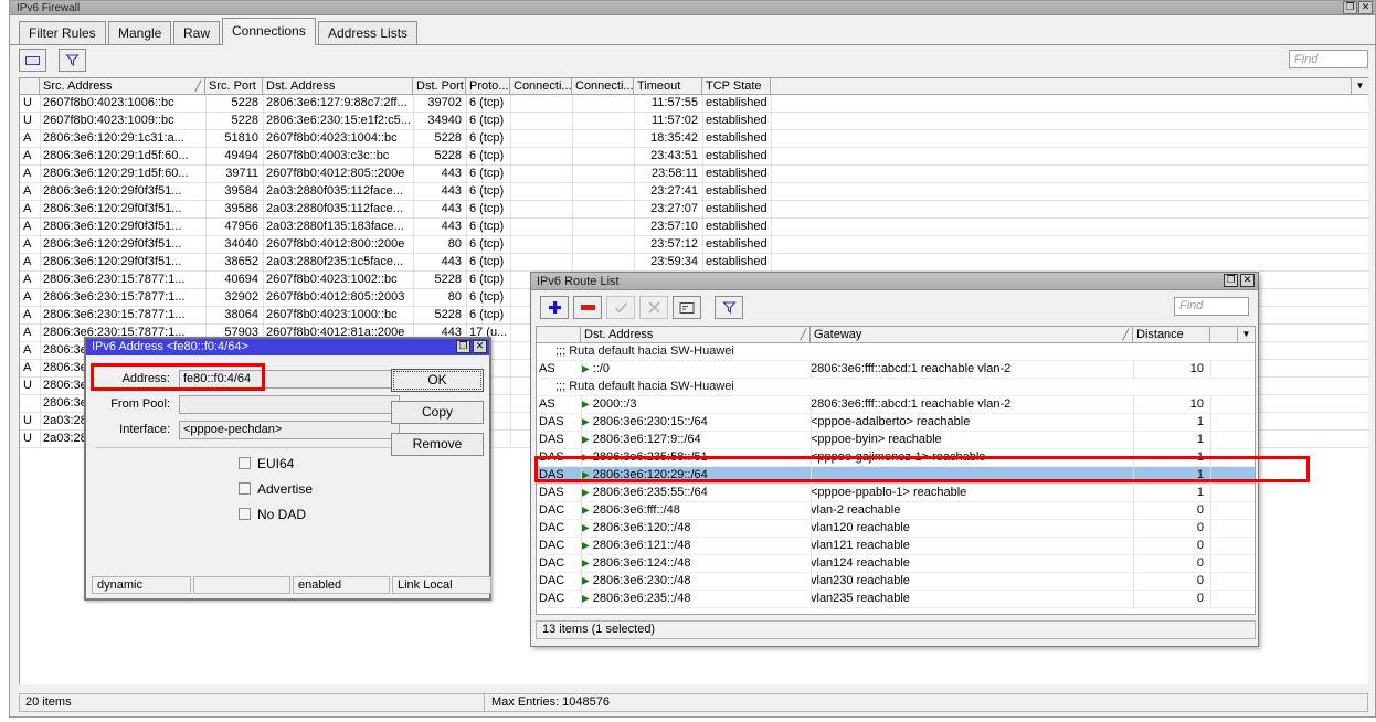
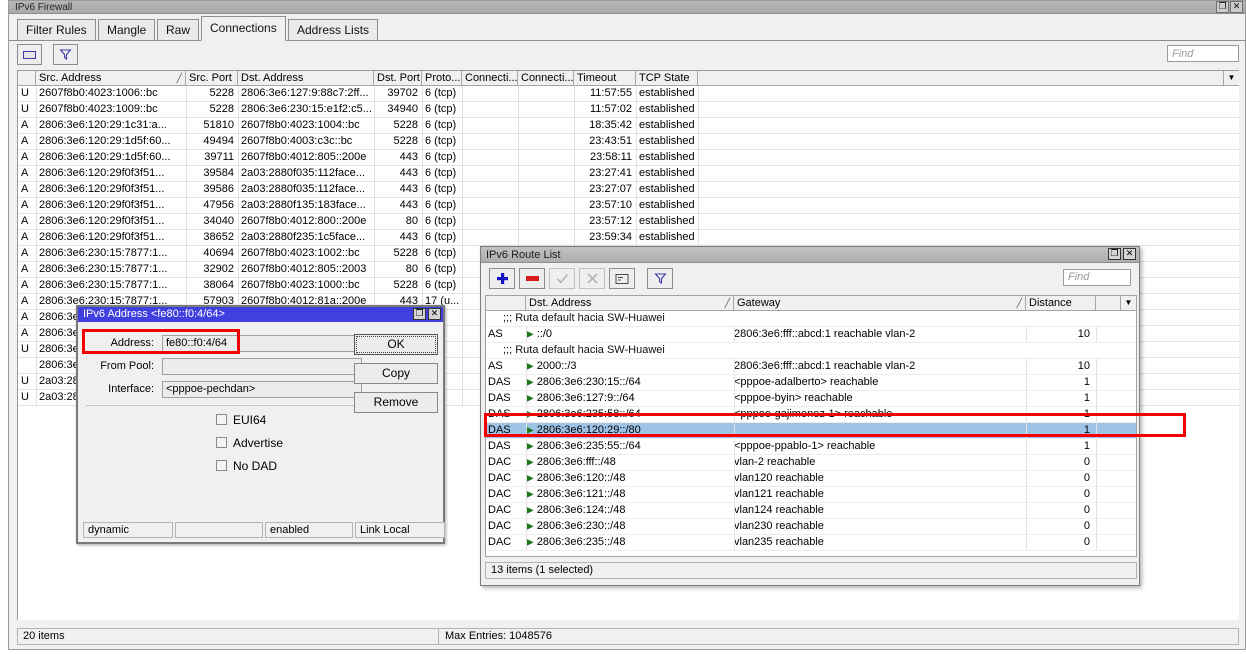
  IPv6 Firewall
  ❐
  ✕
  Filter Rules
  Mangle
  Raw
  Connections
  Address Lists
  Find
  Src. Address
  ╱
  Src. Port
  Dst. Address
  Dst. Port
  Proto...
  Connecti...
  Connecti...
  Timeout
  TCP State
  ▼
  U
  2607f8b0:4023:1006::bc
  5228
  2806:3e6:127:9:88c7:2ff...
  39702
  6 (tcp)
  11:57:55
  established
  U
  2607f8b0:4023:1009::bc
  5228
  2806:3e6:230:15:e1f2:c5...
  34940
  6 (tcp)
  11:57:02
  established
  A
  2806:3e6:120:29:1c31:a...
  51810
  2607f8b0:4023:1004::bc
  5228
  6 (tcp)
  18:35:42
  established
  A
  2806:3e6:120:29:1d5f:60...
  49494
  2607f8b0:4003:c3c::bc
  5228
  6 (tcp)
  23:43:51
  established
  A
  2806:3e6:120:29:1d5f:60...
  39711
  2607f8b0:4012:805::200e
  443
  6 (tcp)
  23:58:11
  established
  A
  2806:3e6:120:29f0f3f51...
  39584
  2a03:2880f035:112face...
  443
  6 (tcp)
  23:27:41
  established
  A
  2806:3e6:120:29f0f3f51...
  39586
  2a03:2880f035:112face...
  443
  6 (tcp)
  23:27:07
  established
  A
  2806:3e6:120:29f0f3f51...
  47956
  2a03:2880f135:183face...
  443
  6 (tcp)
  23:57:10
  established
  A
  2806:3e6:120:29f0f3f51...
  34040
  2607f8b0:4012:800::200e
  80
  6 (tcp)
  23:57:12
  established
  A
  2806:3e6:120:29f0f3f51...
  38652
  2a03:2880f235:1c5face...
  443
  6 (tcp)
  23:59:34
  established
  A
  2806:3e6:230:15:7877:1...
  40694
  2607f8b0:4023:1002::bc
  5228
  6 (tcp)
  A
  2806:3e6:230:15:7877:1...
  32902
  2607f8b0:4012:805::2003
  80
  6 (tcp)
  A
  2806:3e6:230:15:7877:1...
  38064
  2607f8b0:4023:1000::bc
  5228
  6 (tcp)
  A
  2806:3e6:230:15:7877:1...
  57903
  2607f8b0:4012:81a::200e
  443
  17 (u...
  A
  A
  U
  U
  U
  20 items
  Max Entries: 1048576
  IPv6 Address <fe80::f0:4/64>
  ❐
  ✕
  Address:
  fe80::f0:4/64
  From Pool:
  Interface:
  <pppoe-pechdan>
  EUI64
  Advertise
  No DAD
  OK
  Copy
  Remove
  dynamic
  enabled
  Link Local
  IPv6 Route List
  ❐
  ✕
  Find
  Dst. Address
  ╱
  Gateway
  ╱
  Distance
  ▼
  ;;; Ruta default hacia SW-Huawei
  AS
  ▶ ::/0
  2806:3e6:fff::abcd:1 reachable vlan-2
  10
  ;;; Ruta default hacia SW-Huawei
  AS
  ▶ 2000::/3
  2806:3e6:fff::abcd:1 reachable vlan-2
  10
  DAS
  ▶ 2806:3e6:230:15::/64
  <pppoe-adalberto> reachable
  1
  DAS
  ▶ 2806:3e6:127:9::/64
  <pppoe-byin> reachable
  1
  DAS
- ▶ 2806:3e6:235:58::/51
+ ▶ 2806:3e6:235:58::/64
  <pppoe-gajimenez-1> reachable
  1
  DAS
- ▶ 2806:3e6:120:29::/64
+ ▶ 2806:3e6:120:29::/80
  1
  DAS
  ▶ 2806:3e6:235:55::/64
  <pppoe-ppablo-1> reachable
  1
  DAC
  ▶ 2806:3e6:fff::/48
  vlan-2 reachable
  0
  DAC
  ▶ 2806:3e6:120::/48
  vlan120 reachable
  0
  DAC
  ▶ 2806:3e6:121::/48
  vlan121 reachable
  0
  DAC
  ▶ 2806:3e6:124::/48
  vlan124 reachable
  0
  DAC
  ▶ 2806:3e6:230::/48
  vlan230 reachable
  0
  DAC
  ▶ 2806:3e6:235::/48
  vlan235 reachable
  0
  13 items (1 selected)
